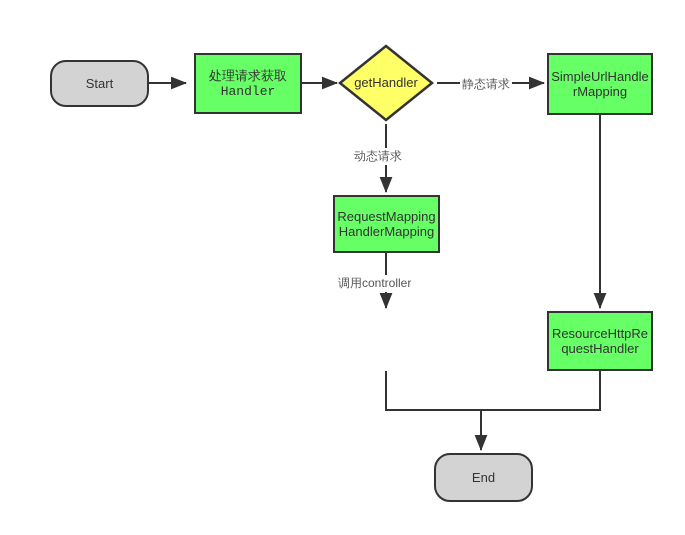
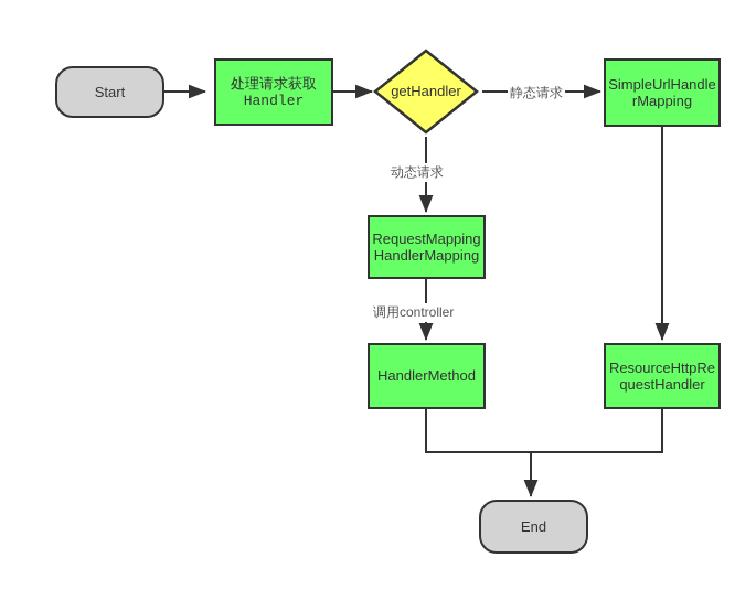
  Start
  处理请求获取
  Handler
  getHandler
  SimpleUrlHandlerMapping
  RequestMappingHandlerMapping
+ HandlerMethod
  ResourceHttpRequestHandler
  End
  静态请求
  动态请求
  调用controller
